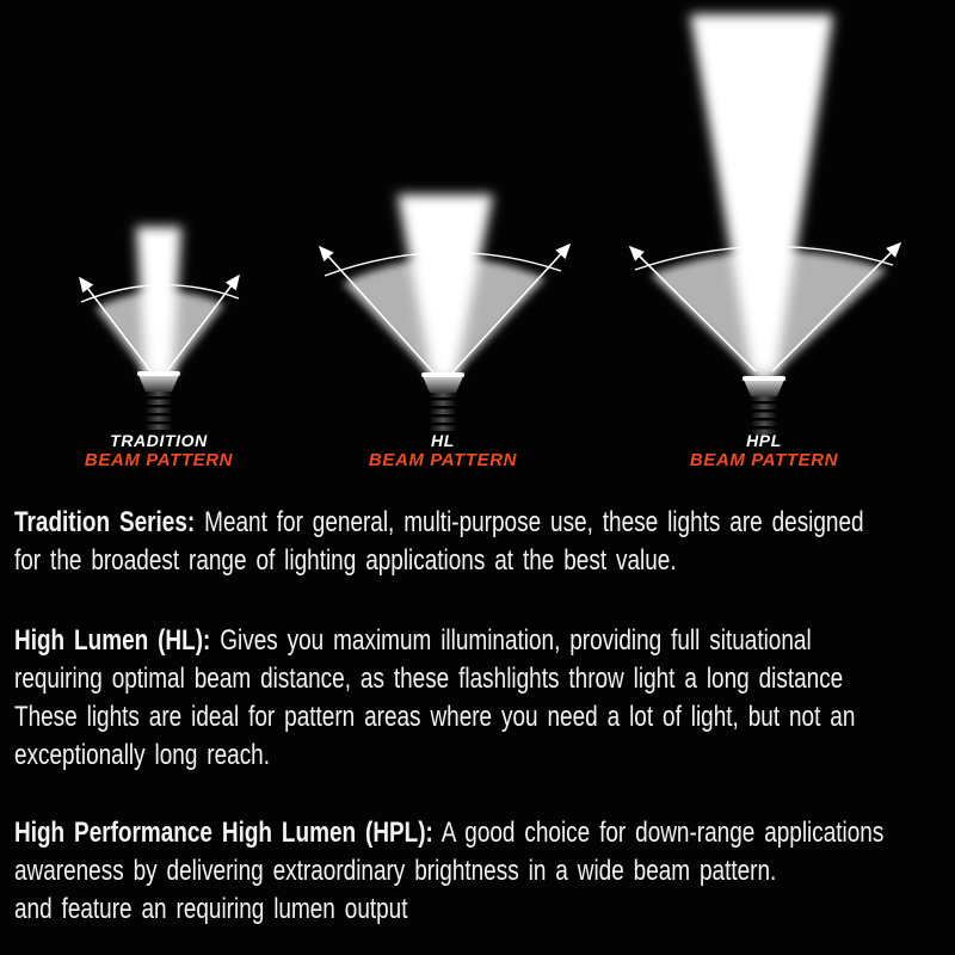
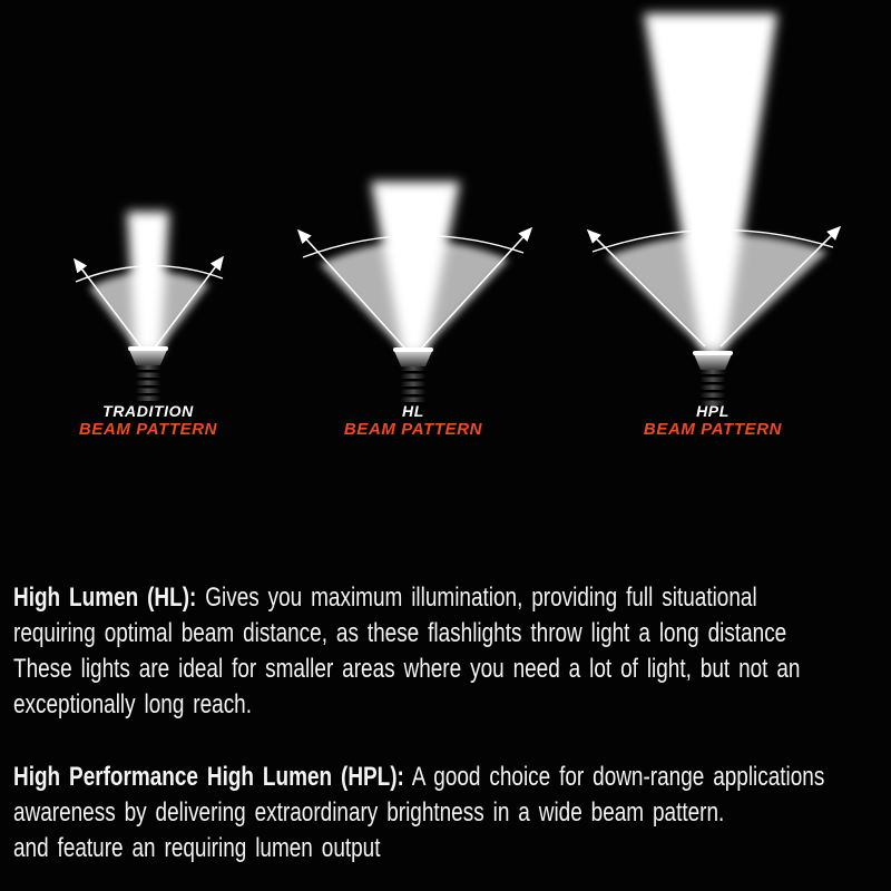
  TRADITION
  BEAM PATTERN
  HL
  BEAM PATTERN
  HPL
  BEAM PATTERN
- Tradition Series: Meant for general, multi-purpose use, these lights are designed
- for the broadest range of lighting applications at the best value.
  High Lumen (HL): Gives you maximum illumination, providing full situational
  requiring optimal beam distance, as these flashlights throw light a long distance
- These lights are ideal for pattern areas where you need a lot of light, but not an
+ These lights are ideal for smaller areas where you need a lot of light, but not an
  exceptionally long reach.
  High Performance High Lumen (HPL): A good choice for down-range applications
  awareness by delivering extraordinary brightness in a wide beam pattern.
  and feature an requiring lumen output
